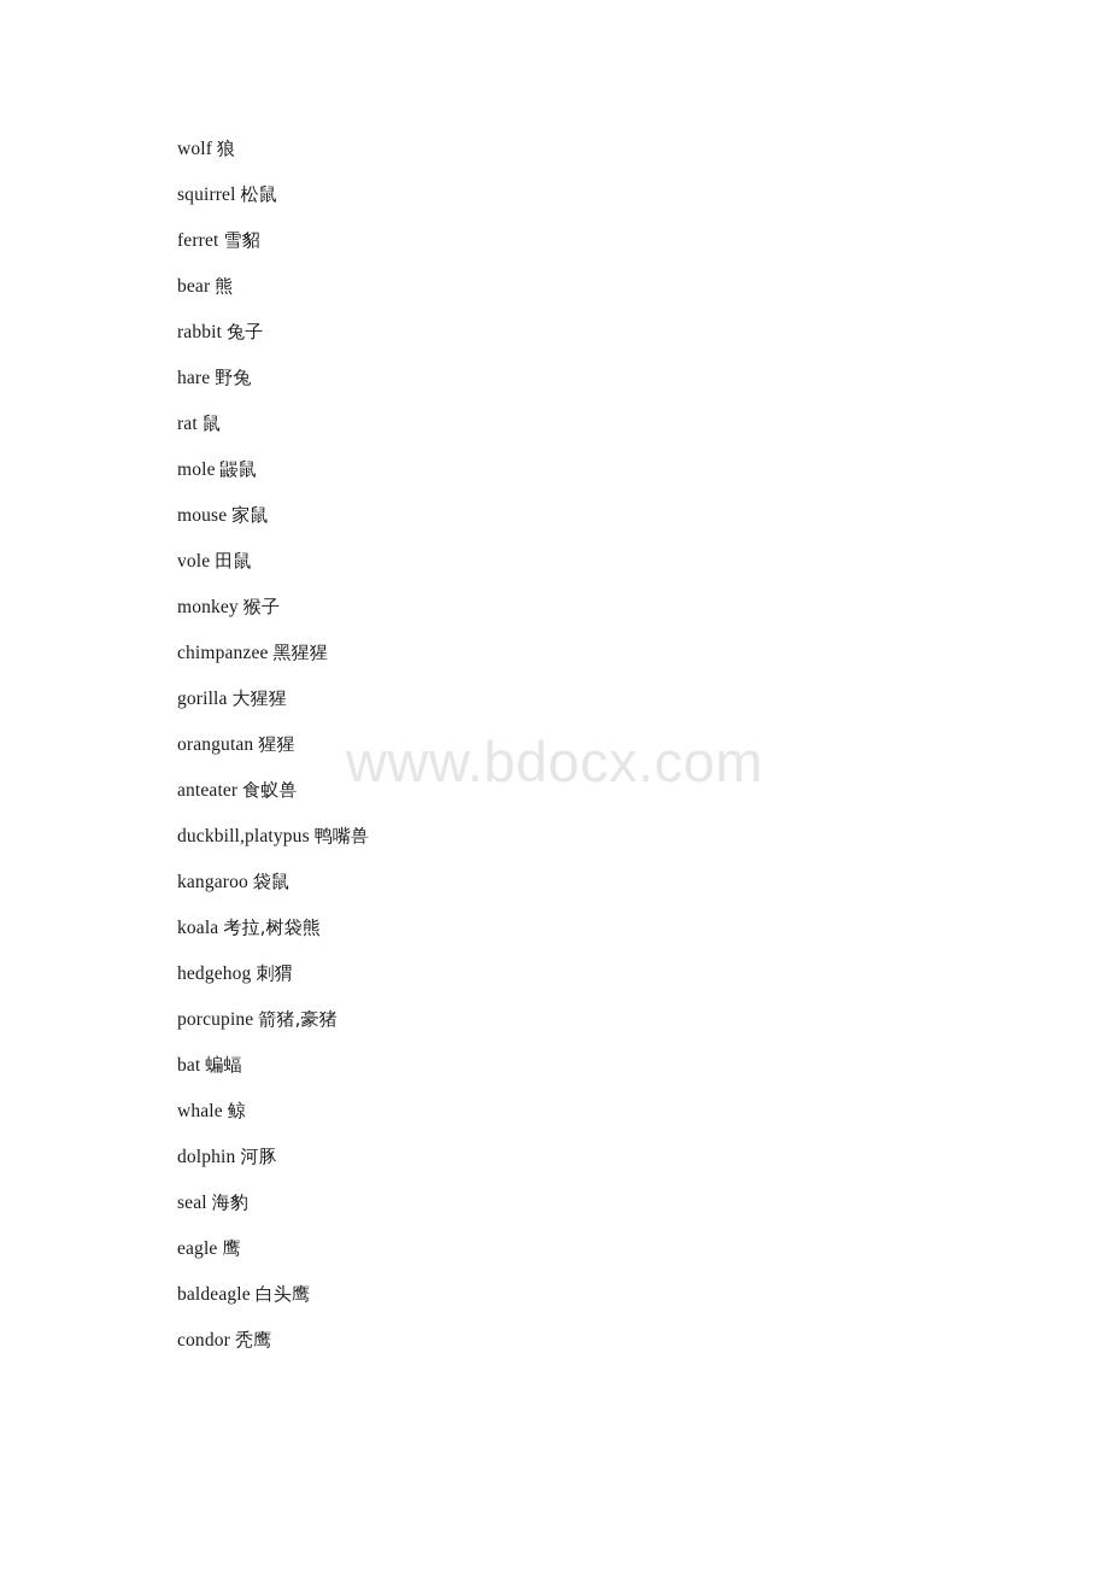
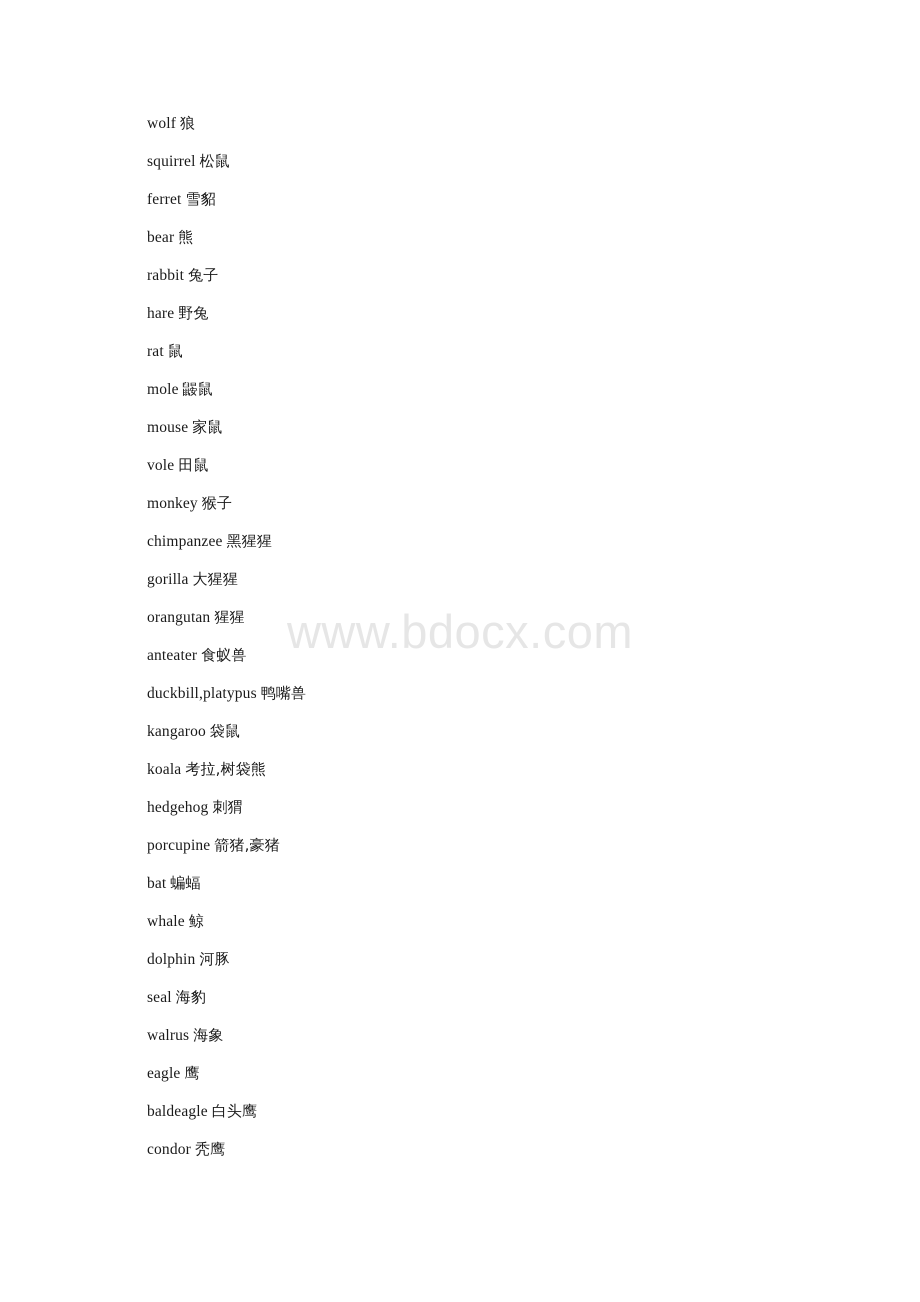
  www.bdocx.com
  wolf 狼
  squirrel 松鼠
  ferret 雪貂
  bear 熊
  rabbit 兔子
  hare 野兔
  rat 鼠
  mole 鼹鼠
  mouse 家鼠
  vole 田鼠
  monkey 猴子
  chimpanzee 黑猩猩
  gorilla 大猩猩
  orangutan 猩猩
  anteater 食蚁兽
  duckbill,platypus 鸭嘴兽
  kangaroo 袋鼠
  koala 考拉,树袋熊
  hedgehog 刺猬
  porcupine 箭猪,豪猪
  bat 蝙蝠
  whale 鲸
  dolphin 河豚
  seal 海豹
+ walrus 海象
  eagle 鹰
  baldeagle 白头鹰
  condor 秃鹰
